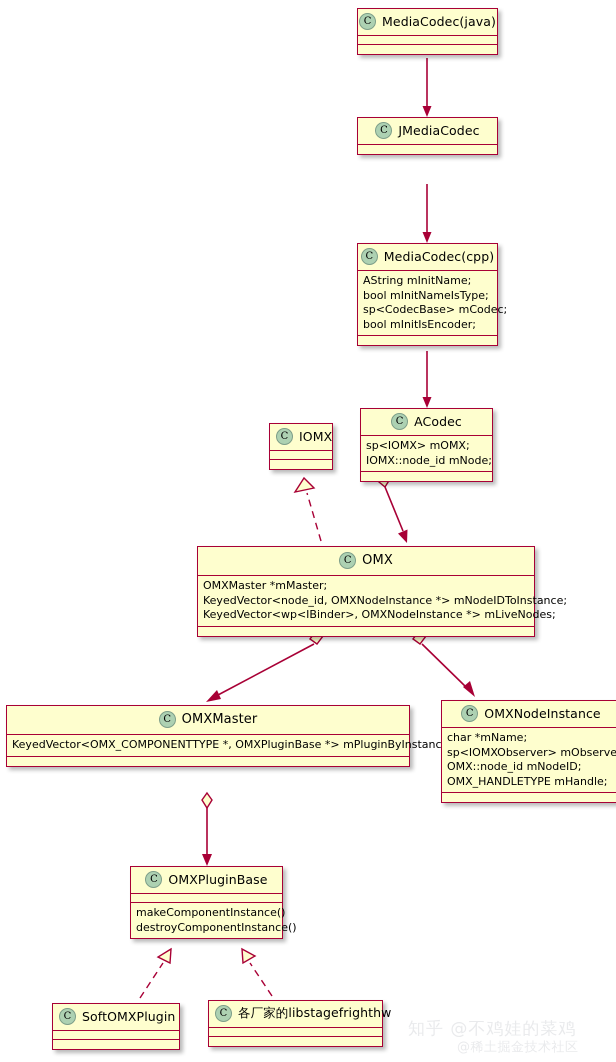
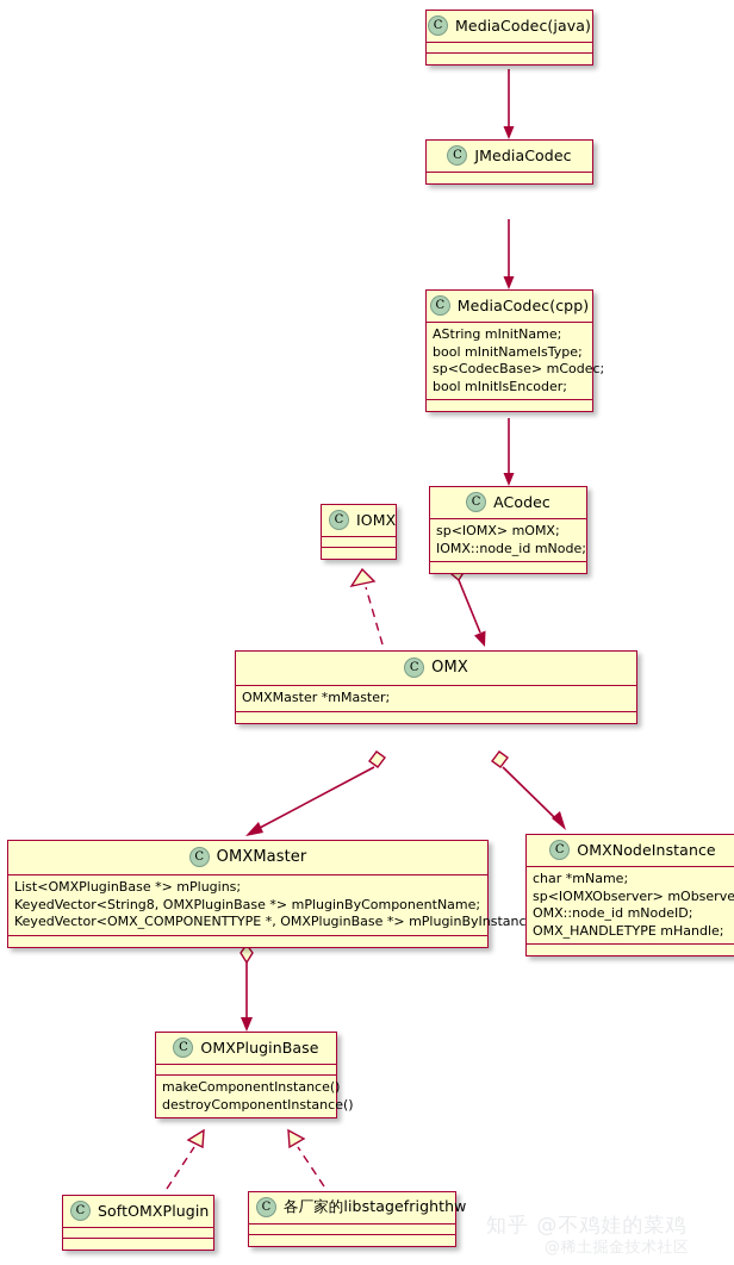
  C
  MediaCodec(java)
  C
  JMediaCodec
  C
  MediaCodec(cpp)
  AString mInitName;
  bool mInitNameIsType;
  sp<CodecBase> mCodec;
  bool mInitIsEncoder;
  C
  IOMX
  C
  ACodec
  sp<IOMX> mOMX;
  IOMX::node_id mNode;
  C
  OMX
  OMXMaster *mMaster;
- KeyedVector<node_id, OMXNodeInstance *> mNodeIDToInstance;
- KeyedVector<wp<IBinder>, OMXNodeInstance *> mLiveNodes;
  C
  OMXMaster
+ List<OMXPluginBase *> mPlugins;
+ KeyedVector<String8, OMXPluginBase *> mPluginByComponentName;
  KeyedVector<OMX_COMPONENTTYPE *, OMXPluginBase *> mPluginByInstanc
  C
  OMXNodeInstance
  char *mName;
  sp<IOMXObserver> mObserve
  OMX::node_id mNodeID;
  OMX_HANDLETYPE mHandle;
  C
  OMXPluginBase
  makeComponentInstance()
  destroyComponentInstance()
  C
  SoftOMXPlugin
  C
  各厂家的libstagefrighthw
